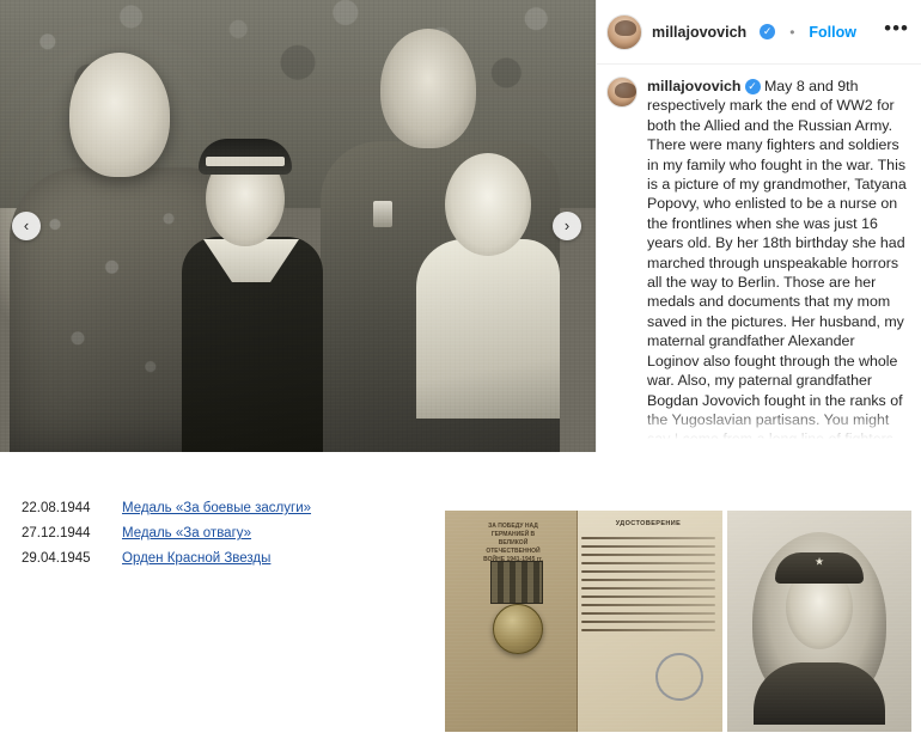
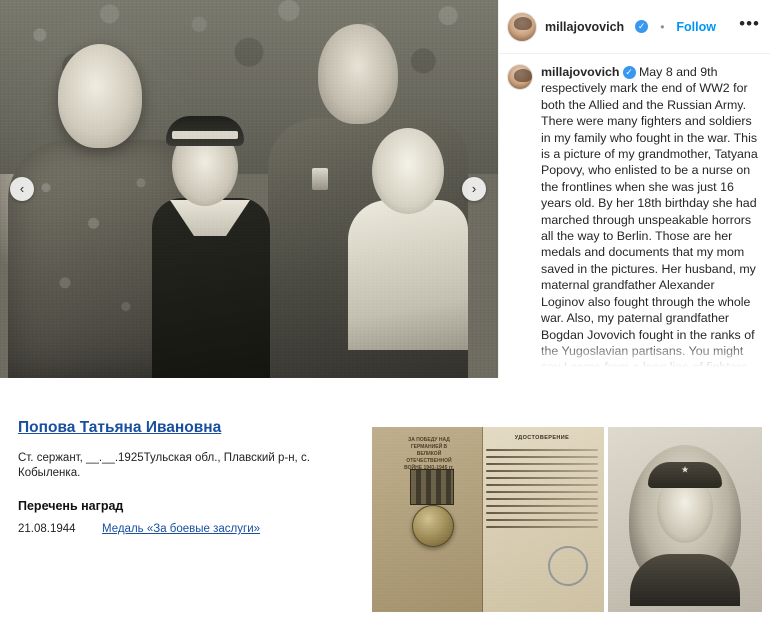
  ‹
  ›
  millajovovich
  ✓
  •
  Follow
  •••
  millajovovich ✓ May 8 and 9th respectively mark the end of WW2 for both the Allied and the Russian Army. There were many fighters and soldiers in my family who fought in the war. This is a picture of my grandmother, Tatyana Popovy, who enlisted to be a nurse on the frontlines when she was just 16 years old. By her 18th birthday she had marched through unspeakable horrors all the way to Berlin. Those are her medals and documents that my mom saved in the pictures. Her husband, my maternal grandfather Alexander Loginov also fought through the whole war. Also, my paternal grandfather Bogdan Jovovich fought in the ranks of
+ Попова Татьяна Ивановна
+ Ст. сержант, __.__.1925Тульская обл., Плавский р-н, с. Кобыленка.
+ Перечень наград
- 22.08.1944
+ 21.08.1944
  Медаль «За боевые заслуги»
- 27.12.1944
- Медаль «За отвагу»
- 29.04.1945
- Орден Красной Звезды
